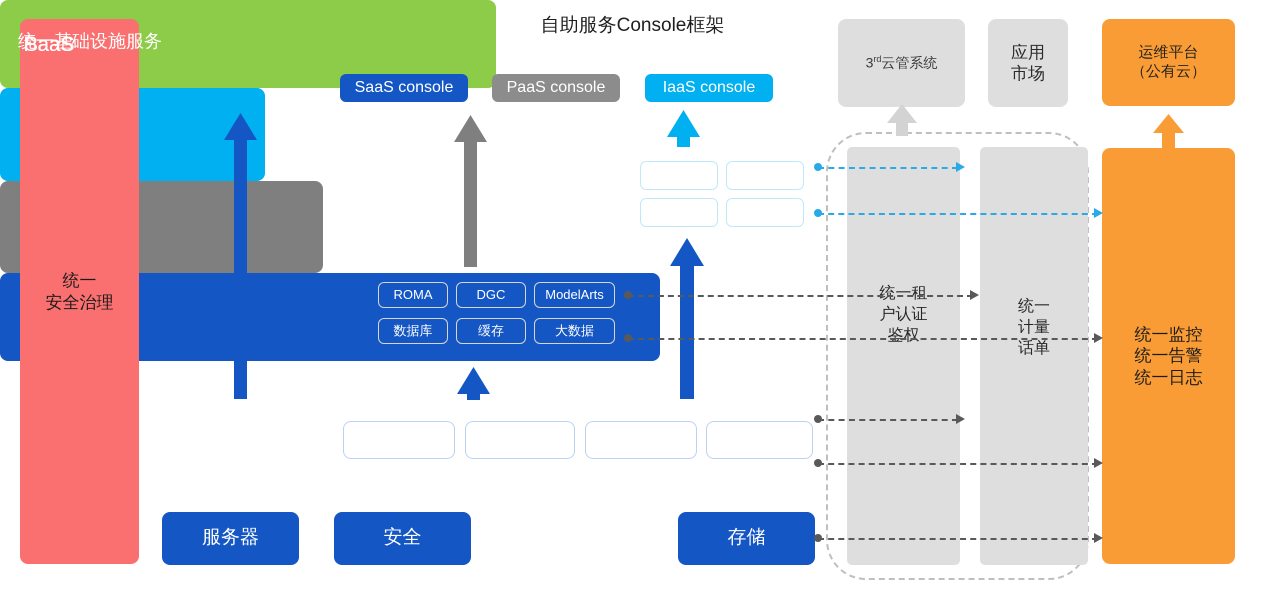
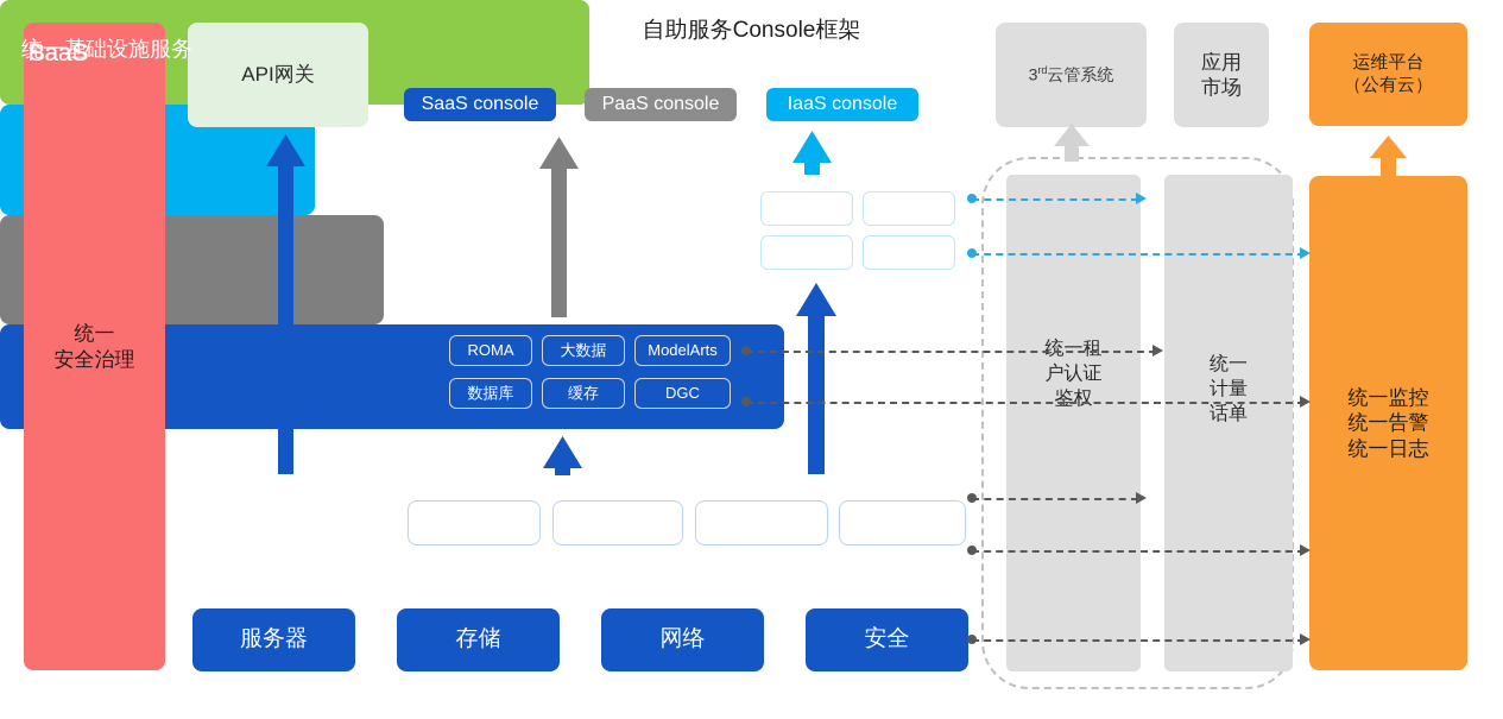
  统一
  安全治理
+ API网关
  自助服务Console框架
  SaaS console
  PaaS console
  IaaS console
  3rd云管系统
  应用
  市场
  运维平台
  （公有云）
  统一监控
  统一告警
  统一日志
  SaaS
  PaaS
  ROMA
- DGC
+ 大数据
  ModelArts
  数据库
  缓存
- 大数据
+ DGC
  统一基础设施服务
  服务器
- 安全
+ 存储
+ 网络
- 存储
+ 安全
  统一租
  户认证
  鉴权
  统一
  计量
  话单
